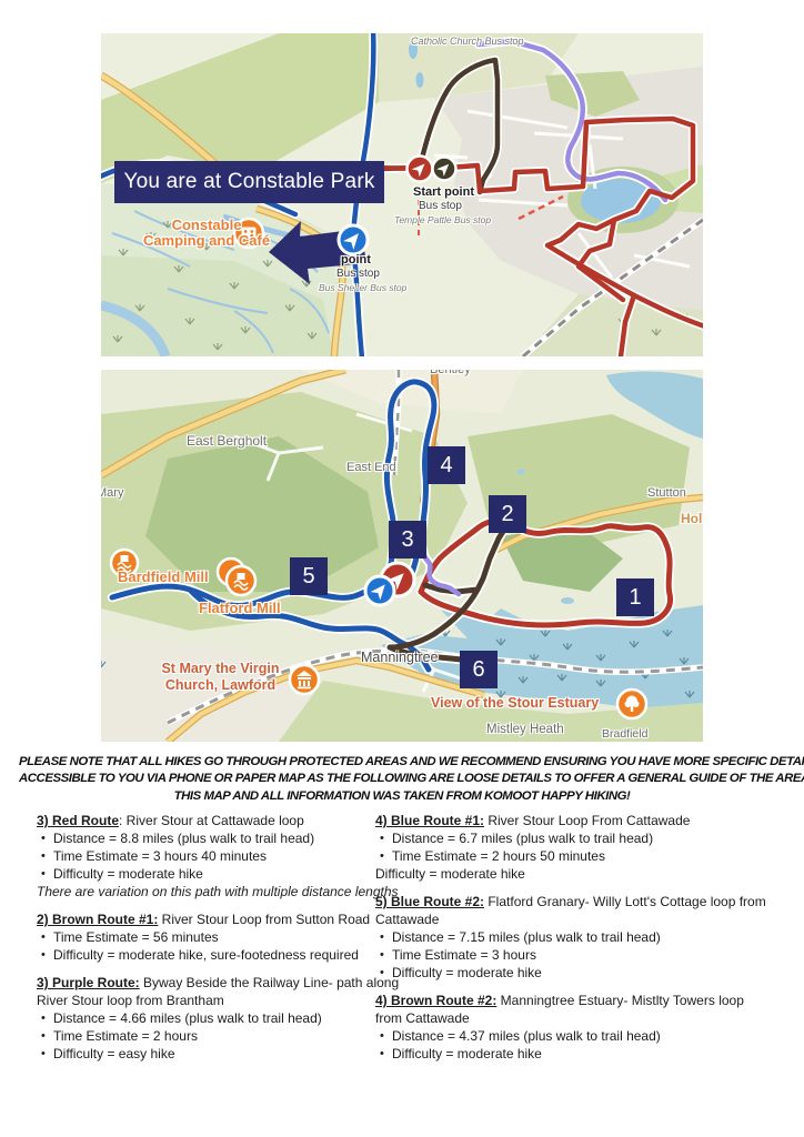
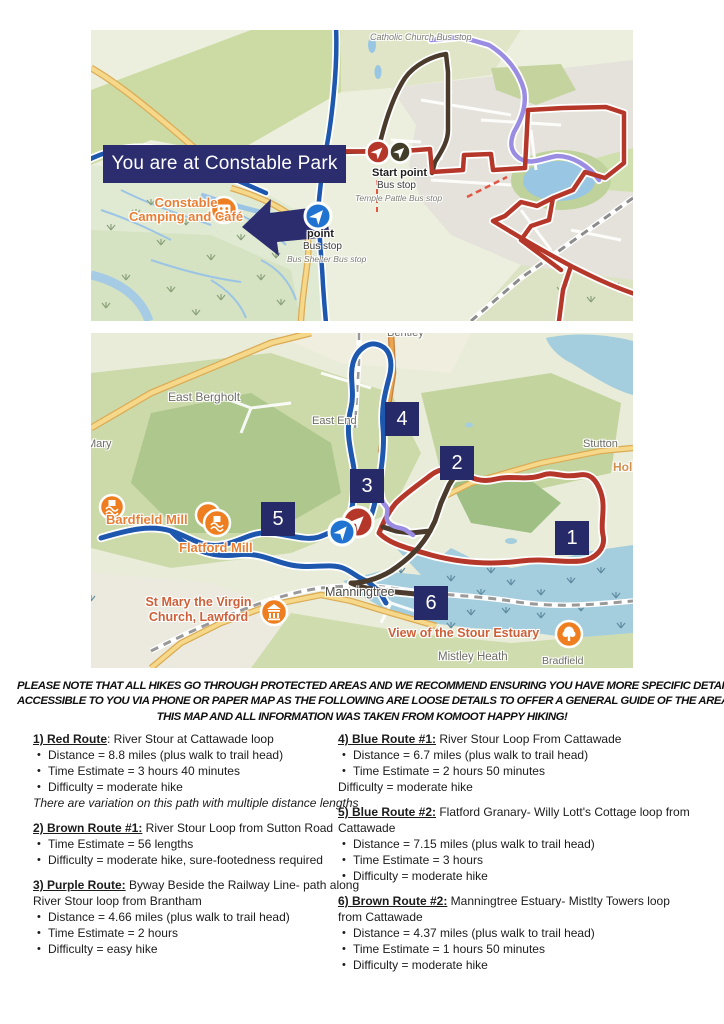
  Catholic Church Bus stop
  Start point
  Bus stop
  Temple Pattle Bus stop
  point
  Bus stop
  Bus Shelter Bus stop
  Constable
  Camping and Café
  You are at Constable Park
  Bentley
  East Bergholt
  East End
  Stutton
  Hol
  Mary
  Bardfield Mill
  Flatford Mill
  St Mary the Virgin
  Church, Lawford
  Manningtree
  View of the Stour Estuary
  Mistley Heath
  Bradfield
  1
  2
  3
  4
  5
  6
  PLEASE NOTE THAT ALL HIKES GO THROUGH PROTECTED AREAS AND WE RECOMMEND ENSURING YOU HAVE MORE SPECIFIC DETAI
  ACCESSIBLE TO YOU VIA PHONE OR PAPER MAP AS THE FOLLOWING ARE LOOSE DETAILS TO OFFER A GENERAL GUIDE OF THE ARE
  THIS MAP AND ALL INFORMATION WAS TAKEN FROM KOMOOT HAPPY HIKING!
- 3) Red Route: River Stour at Cattawade loop
+ 1) Red Route: River Stour at Cattawade loop
  Distance = 8.8 miles (plus walk to trail head)
  Time Estimate = 3 hours 40 minutes
  Difficulty = moderate hike
  There are variation on this path with multiple distance lengths
  2) Brown Route #1: River Stour Loop from Sutton Road
- Time Estimate = 56 minutes
+ Time Estimate = 56 lengths
  Difficulty = moderate hike, sure-footedness required
  3) Purple Route: Byway Beside the Railway Line- path along River Stour loop from Brantham
  Distance = 4.66 miles (plus walk to trail head)
  Time Estimate = 2 hours
  Difficulty = easy hike
  4) Blue Route #1: River Stour Loop From Cattawade
  Distance = 6.7 miles (plus walk to trail head)
  Time Estimate = 2 hours 50 minutes
  Difficulty = moderate hike
  5) Blue Route #2: Flatford Granary- Willy Lott's Cottage loop from Cattawade
  Distance = 7.15 miles (plus walk to trail head)
  Time Estimate = 3 hours
  Difficulty = moderate hike
- 4) Brown Route #2: Manningtree Estuary- Mistlty Towers loop from Cattawade
+ 6) Brown Route #2: Manningtree Estuary- Mistlty Towers loop from Cattawade
  Distance = 4.37 miles (plus walk to trail head)
+ Time Estimate = 1 hours 50 minutes
  Difficulty = moderate hike
